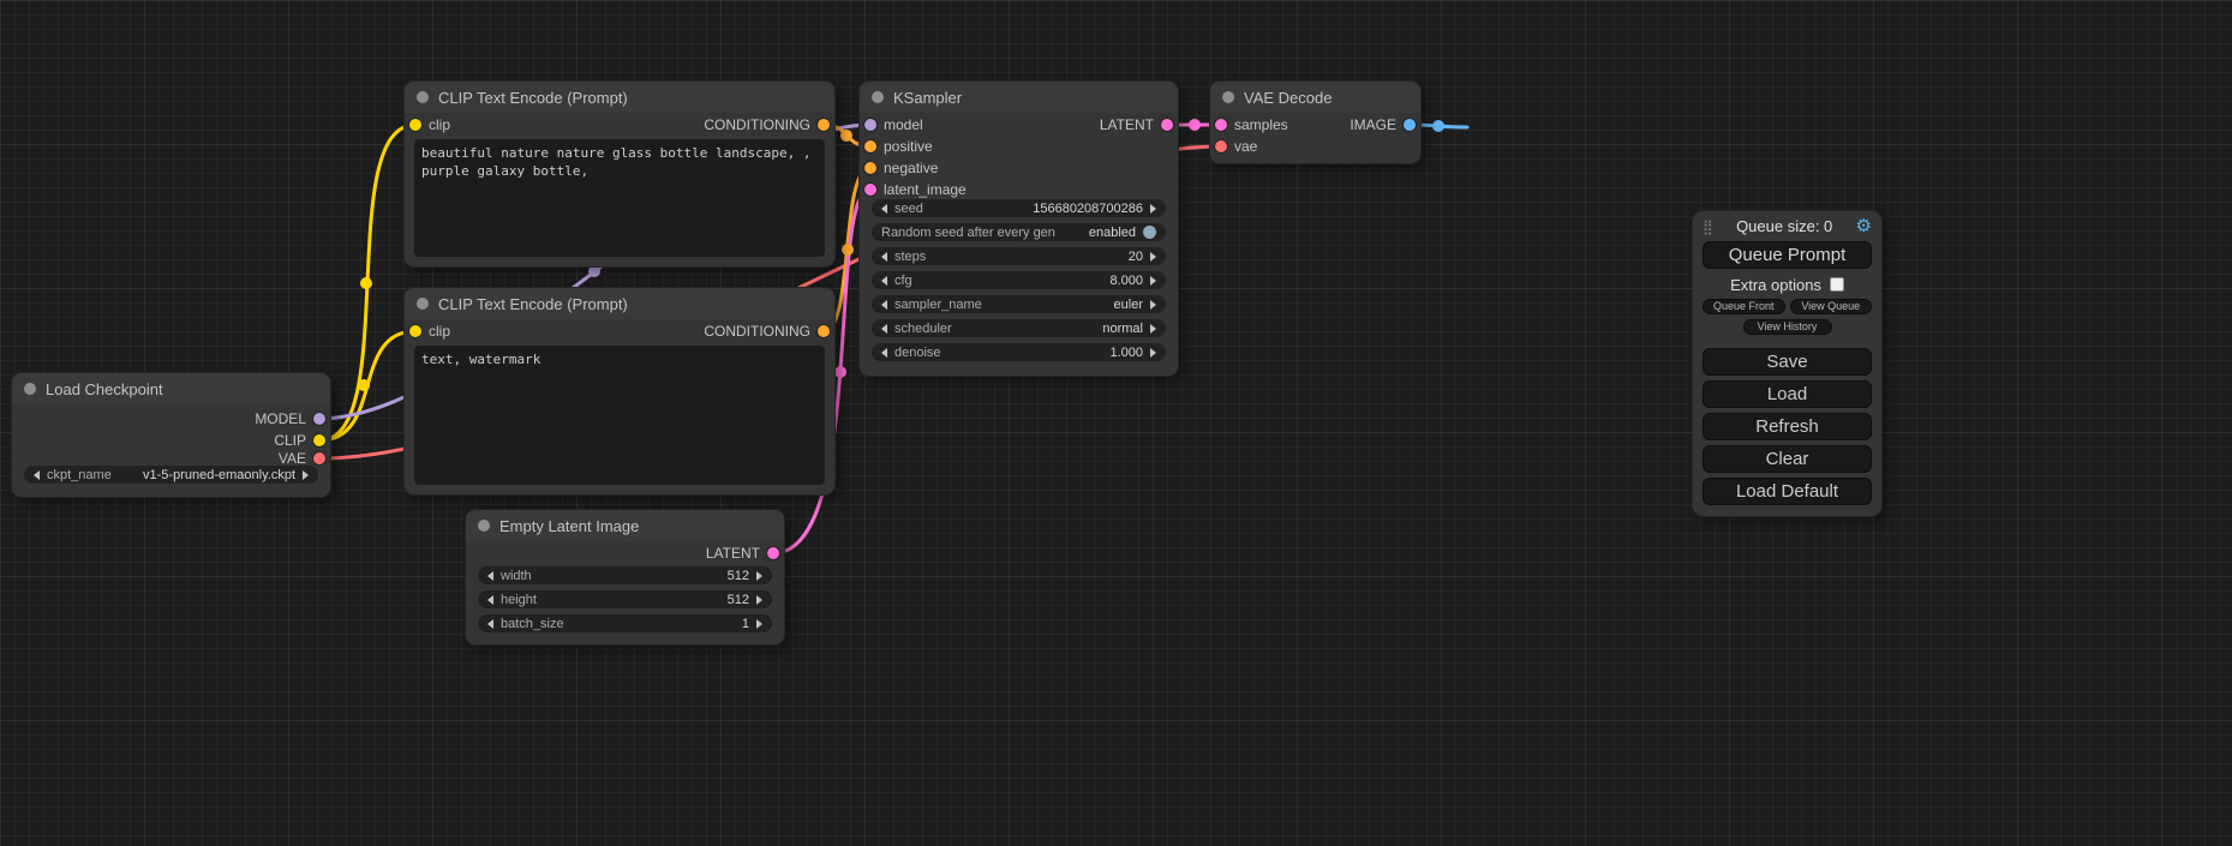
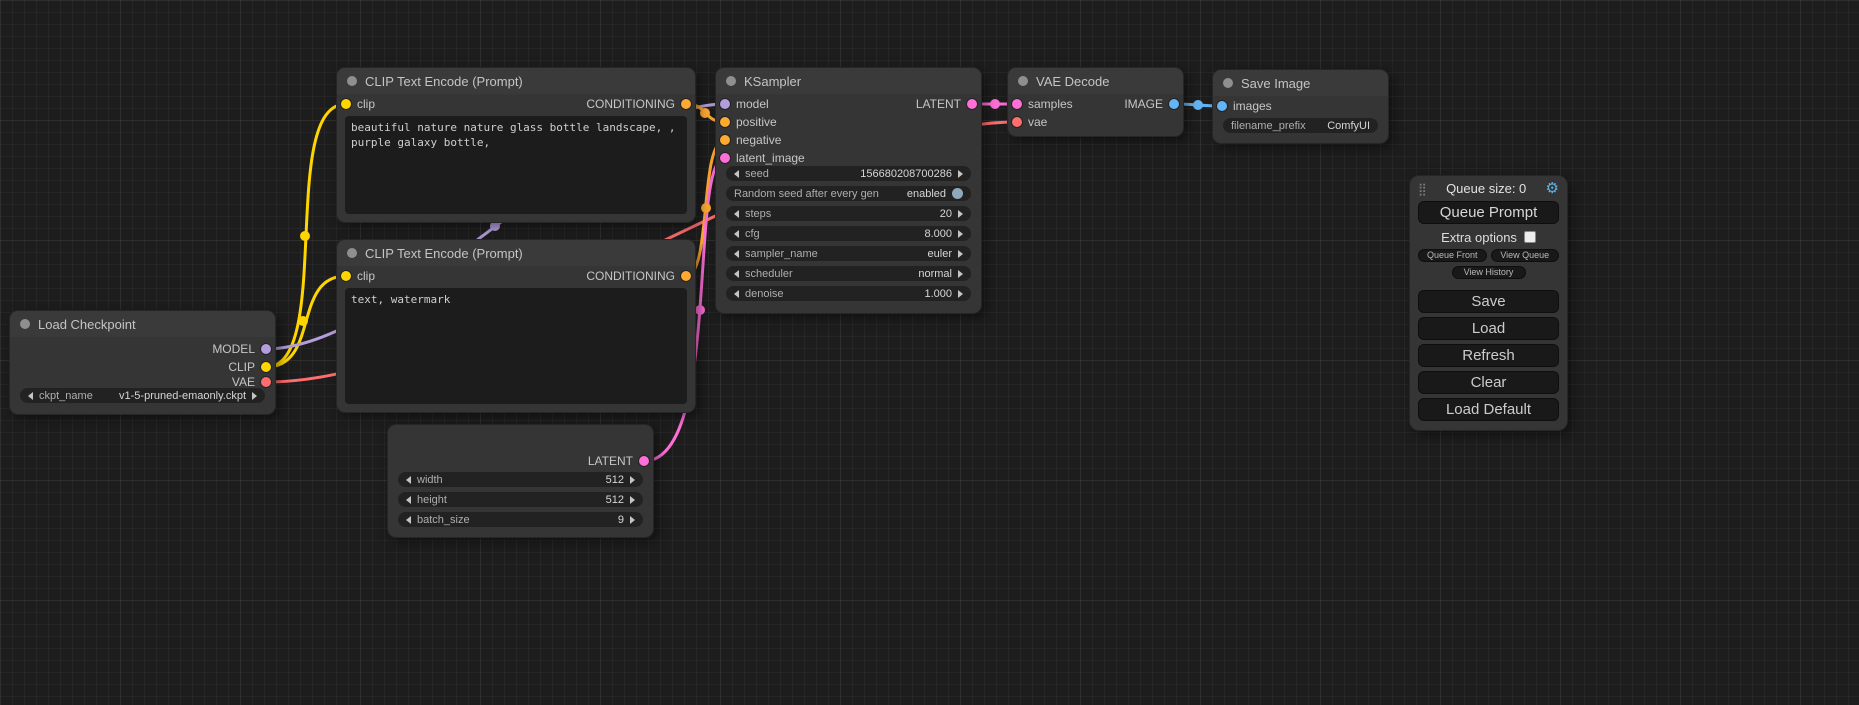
  Load Checkpoint
  MODEL
  CLIP
  VAE
  ckpt_name
  v1-5-pruned-emaonly.ckpt
  CLIP Text Encode (Prompt)
  clip
  CONDITIONING
  beautiful nature nature glass bottle landscape, , purple galaxy bottle,
  CLIP Text Encode (Prompt)
  clip
  CONDITIONING
  text, watermark
- Empty Latent Image
  LATENT
  width
  512
  height
  512
  batch_size
- 1
+ 9
  KSampler
  model
  LATENT
  positive
  negative
  latent_image
  seed
  156680208700286
  Random seed after every gen
  enabled
  steps
  20
  cfg
  8.000
  sampler_name
  euler
  scheduler
  normal
  denoise
  1.000
  VAE Decode
  samples
  IMAGE
  vae
+ Save Image
+ images
+ filename_prefix
+ ComfyUI
  ⣿
  Queue size: 0
  ⚙
  Queue Prompt
  Extra options
  Queue Front
  View Queue
  View History
  Save
  Load
  Refresh
  Clear
  Load Default
